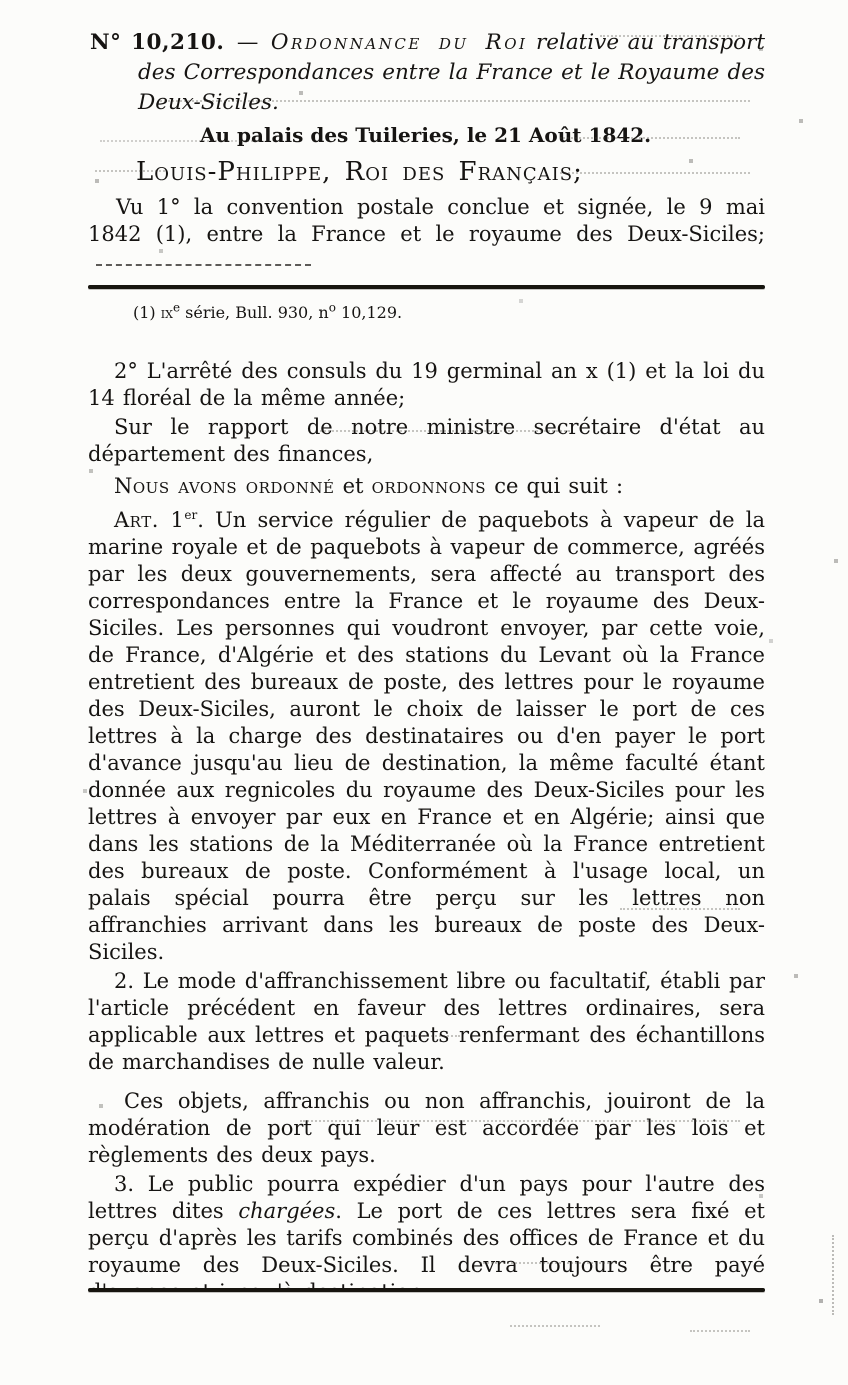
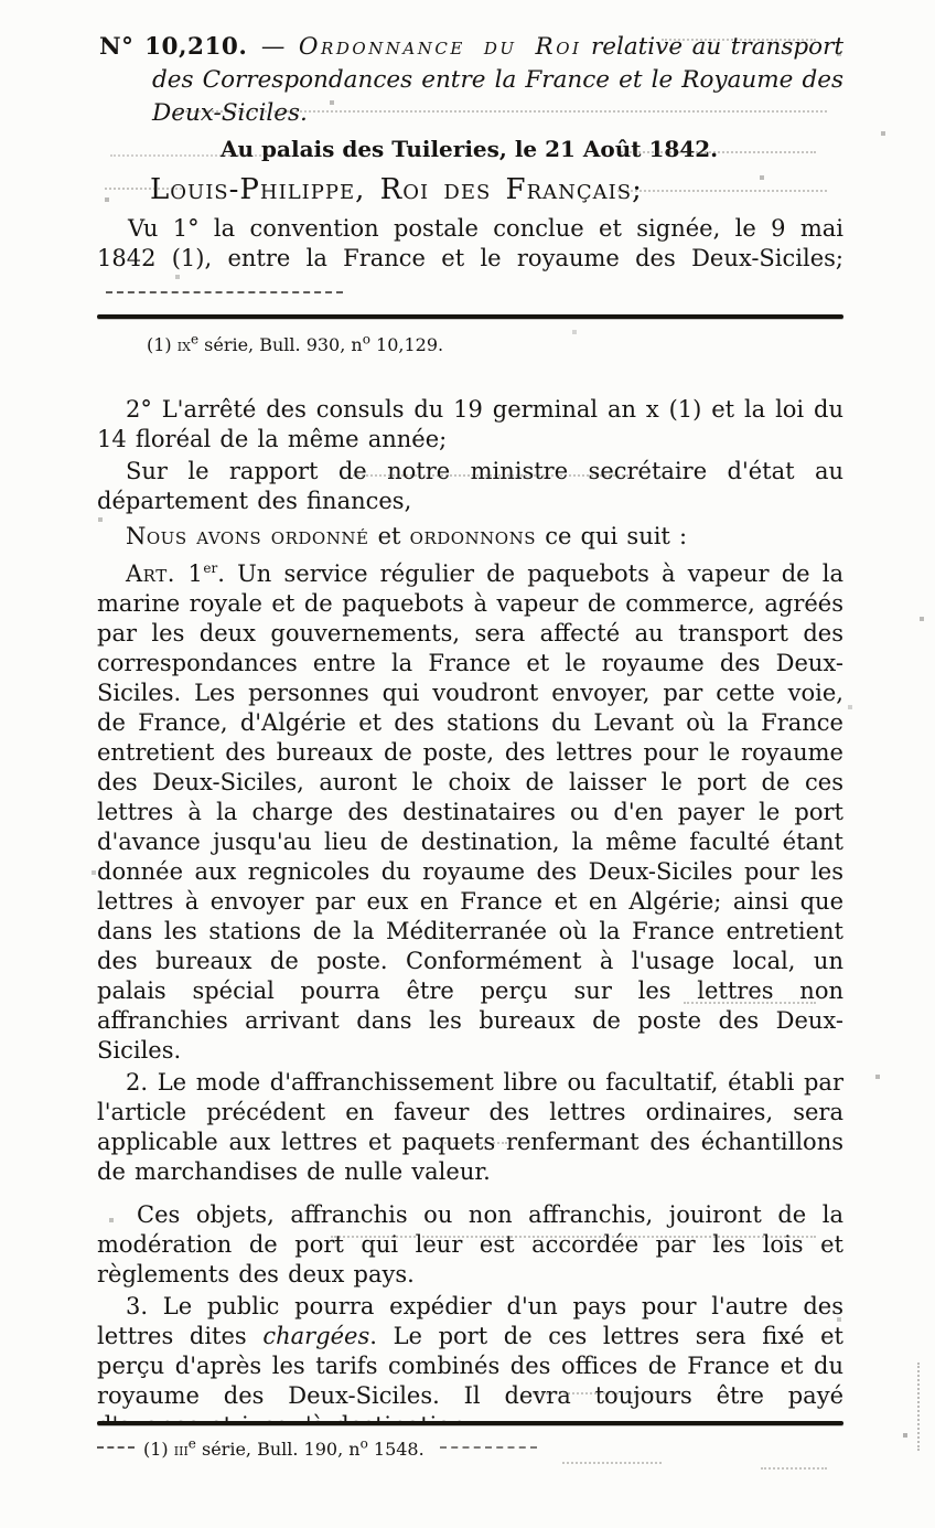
  N° 10,210. — Ordonnance du Roi relative au transport des Correspondances entre la France et le Royaume des Deux-Siciles.
  Au palais des Tuileries, le 21 Août 1842.
  Louis-Philippe, Roi des Français;
  Vu 1° la convention postale conclue et signée, le 9 mai 1842 (1), entre la France et le royaume des Deux-Siciles;
  (1) ixe série, Bull. 930, no 10,129.
  2° L'arrêté des consuls du 19 germinal an x (1) et la loi du 14 floréal de la même année;
  Sur le rapport de notre ministre secrétaire d'état au département des finances,
  Nous avons ordonné et ordonnons ce qui suit :
  Art. 1er. Un service régulier de paquebots à vapeur de la marine royale et de paquebots à vapeur de commerce, agréés par les deux gouvernements, sera affecté au transport des correspondances entre la France et le royaume des Deux-Siciles. Les personnes qui voudront envoyer, par cette voie, de France, d'Algérie et des stations du Levant où la France entretient des bureaux de poste, des lettres pour le royaume des Deux-Siciles, auront le choix de laisser le port de ces lettres à la charge des destinataires ou d'en payer le port d'avance jusqu'au lieu de destination, la même faculté étant donnée aux regnicoles du royaume des Deux-Siciles pour les lettres à envoyer par eux en France et en Algérie; ainsi que dans les stations de la Méditerranée où la France entretient des bureaux de poste. Conformément à l'usage local, un palais spécial pourra être perçu sur les lettres non affranchies arrivant dans les bureaux de poste des Deux-Siciles.
  2. Le mode d'affranchissement libre ou facultatif, établi par l'article précédent en faveur des lettres ordinaires, sera applicable aux lettres et paquets renfermant des échantillons de marchandises de nulle valeur.
  Ces objets, affranchis ou non affranchis, jouiront de la modération de port qui leur est accordée par les lois et règlements des deux pays.
  3. Le public pourra expédier d'un pays pour l'autre des lettres dites chargées. Le port de ces lettres sera fixé et perçu d'après les tarifs combinés des offices de France et du royaume des Deux-Siciles. Il devra toujours être payé
+ (1) iiie série, Bull. 190, no 1548.
